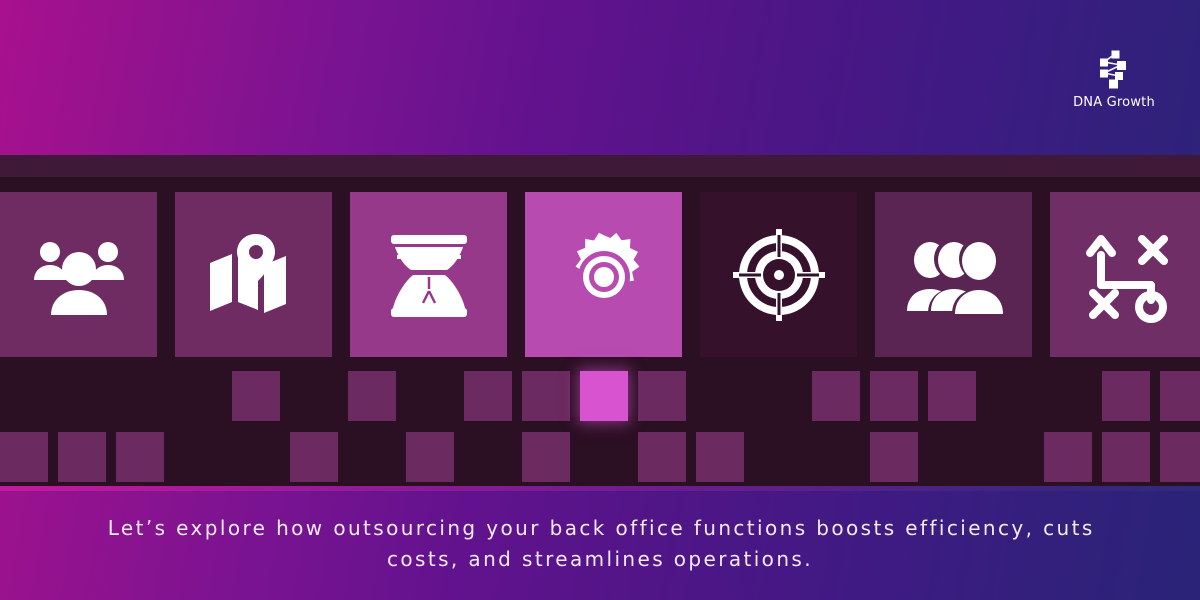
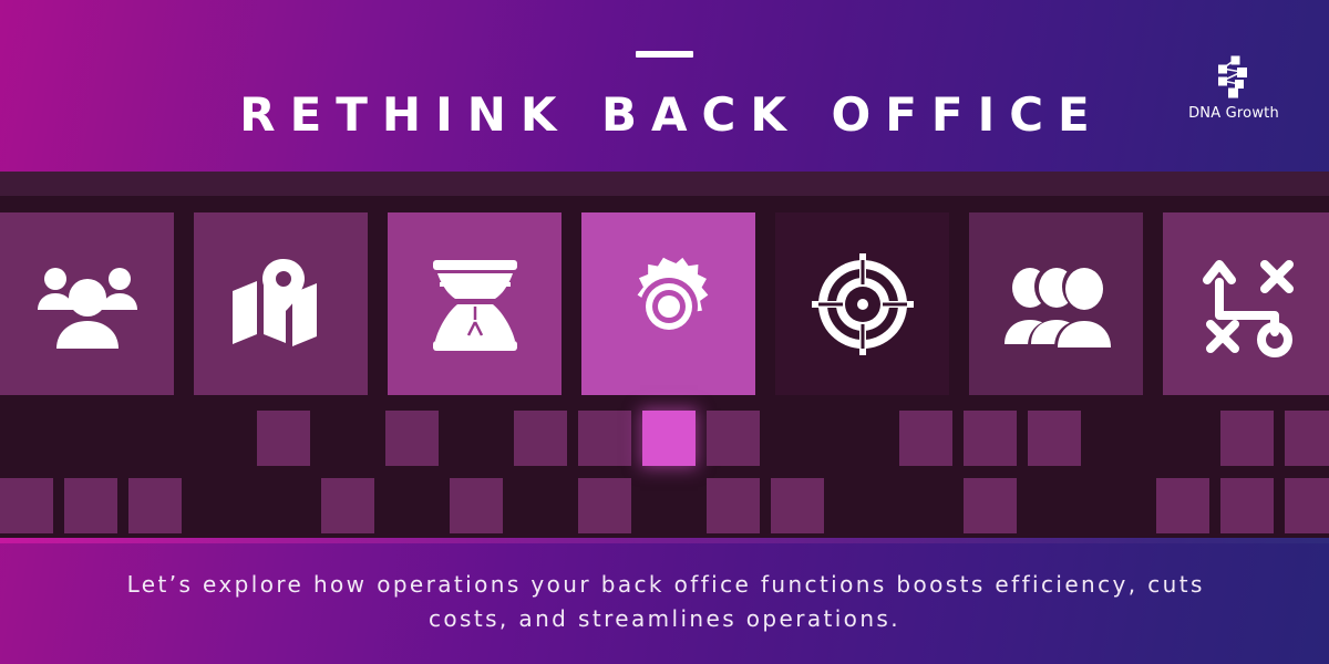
+ RETHINK BACK OFFICE
  DNA Growth
- Let’s explore how outsourcing your back office functions boosts efficiency, cuts costs, and streamlines operations.
+ Let’s explore how operations your back office functions boosts efficiency, cuts costs, and streamlines operations.
